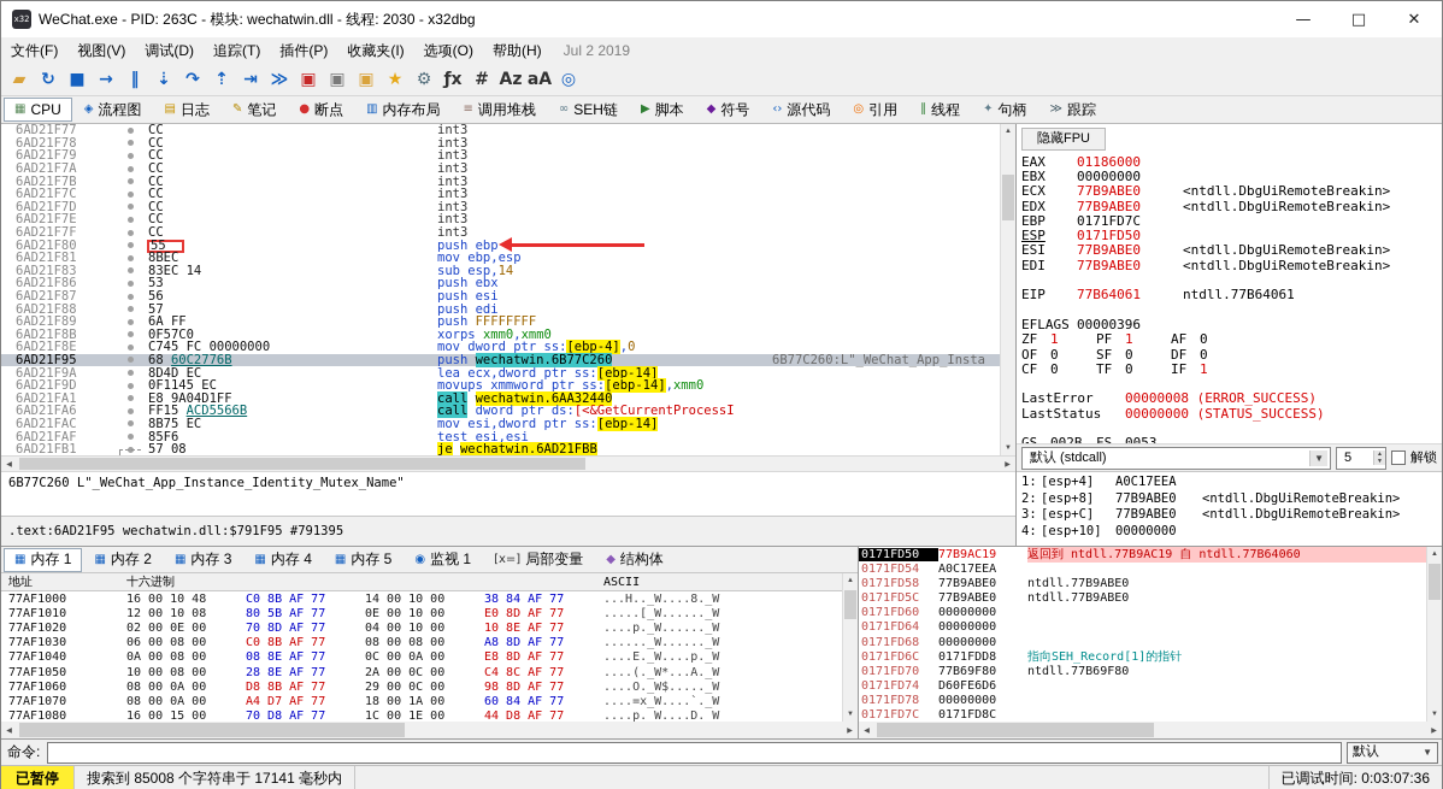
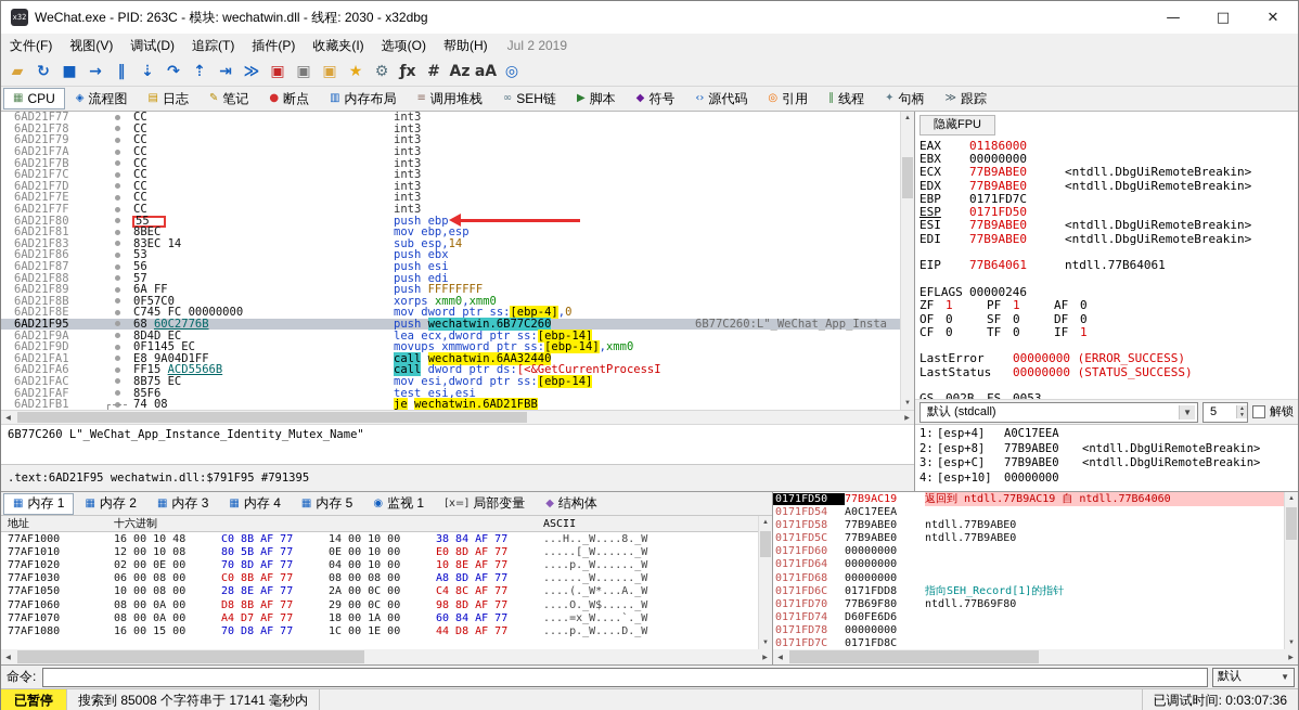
  x32
  WeChat.exe - PID: 263C - 模块: wechatwin.dll - 线程: 2030 - x32dbg
  —
  □
  ✕
  文件(F)
  视图(V)
  调试(D)
  追踪(T)
  插件(P)
  收藏夹(I)
  选项(O)
  帮助(H)
  Jul 2 2019
  ▰
  ↻
  ■
  →
  ‖
  ⇣
  ↷
  ⇡
  ⇥
  ≫
  ▣
  ▣
  ▣
  ★
  ⚙
  ƒx
  #
  Az
  aA
  ◎
  ▦
  CPU
  ◈
  流程图
  ▤
  日志
  ✎
  笔记
  ●
  断点
  ▥
  内存布局
  ≡
  调用堆栈
  ∞
  SEH链
  ▶
  脚本
  ◆
  符号
  ‹›
  源代码
  ◎
  引用
  ∥
  线程
  ✦
  句柄
  ≫
  跟踪
  6AD21F77
  CC
  int3
  6AD21F78
  CC
  int3
  6AD21F79
  CC
  int3
  6AD21F7A
  CC
  int3
  6AD21F7B
  CC
  int3
  6AD21F7C
  CC
  int3
  6AD21F7D
  CC
  int3
  6AD21F7E
  CC
  int3
  6AD21F7F
  CC
  int3
  6AD21F80
  55
  push ebp
  6AD21F81
  8BEC
  mov ebp,esp
  6AD21F83
  83EC 14
  sub esp,14
  6AD21F86
  53
  push ebx
  6AD21F87
  56
  push esi
  6AD21F88
  57
  push edi
  6AD21F89
  6A FF
  push FFFFFFFF
  6AD21F8B
  0F57C0
  xorps xmm0,xmm0
  6AD21F8E
  C745 FC 00000000
  mov dword ptr ss:[ebp-4],0
  6AD21F95
  68 60C2776B
  push wechatwin.6B77C260
  6B77C260:L"_WeChat_App_Insta
  6AD21F9A
  8D4D EC
  lea ecx,dword ptr ss:[ebp-14]
  6AD21F9D
  0F1145 EC
  movups xmmword ptr ss:[ebp-14],xmm0
  6AD21FA1
  E8 9A04D1FF
  call wechatwin.6AA32440
  6AD21FA6
  FF15 ACD5566B
  call dword ptr ds:[<&GetCurrentProcessI
  6AD21FAC
  8B75 EC
  mov esi,dword ptr ss:[ebp-14]
  6AD21FAF
  85F6
  test esi,esi
  6AD21FB1
- 57 08
+ 74 08
  je wechatwin.6AD21FBB
  6B77C260 L"_WeChat_App_Instance_Identity_Mutex_Name"
  .text:6AD21F95 wechatwin.dll:$791F95 #791395
  隐藏FPU
  EAX
  01186000
  EBX
  00000000
  ECX
  77B9ABE0
  <ntdll.DbgUiRemoteBreakin>
  EDX
  77B9ABE0
  <ntdll.DbgUiRemoteBreakin>
  EBP
  0171FD7C
  ESP
  0171FD50
  ESI
  77B9ABE0
  <ntdll.DbgUiRemoteBreakin>
  EDI
  77B9ABE0
  <ntdll.DbgUiRemoteBreakin>
  EIP
  77B64061
  ntdll.77B64061
  EFLAGS
- 00000396
+ 00000246
  ZF
  1
  PF
  1
  AF
  0
  OF
  0
  SF
  0
  DF
  0
  CF
  0
  TF
  0
  IF
  1
  LastError
- 00000008 (ERROR_SUCCESS)
+ 00000000 (ERROR_SUCCESS)
  LastStatus
  00000000 (STATUS_SUCCESS)
  GS
  002B
  FS
  0053
  默认 (stdcall)
  ▼
  5
  解锁
  1:
  [esp+4]
  A0C17EEA
  2:
  [esp+8]
  77B9ABE0
  <ntdll.DbgUiRemoteBreakin>
  3:
  [esp+C]
  77B9ABE0
  <ntdll.DbgUiRemoteBreakin>
  4:
  [esp+10]
  00000000
  ▦
  内存 1
  ▦
  内存 2
  ▦
  内存 3
  ▦
  内存 4
  ▦
  内存 5
  ◉
  监视 1
  [x=]
  局部变量
  ◆
  结构体
  地址
  十六进制
  ASCII
  77AF1000
  16 00 10 48
  C0 8B AF 77
  14 00 10 00
  38 84 AF 77
  ...H.._W....8._W
  77AF1010
  12 00 10 08
  80 5B AF 77
  0E 00 10 00
  E0 8D AF 77
  .....[_W......_W
  77AF1020
  02 00 0E 00
  70 8D AF 77
  04 00 10 00
  10 8E AF 77
  ....p._W......_W
  77AF1030
  06 00 08 00
  C0 8B AF 77
  08 00 08 00
  A8 8D AF 77
  ......_W......_W
- 77AF1040
- 0A 00 08 00
- 08 8E AF 77
- 0C 00 0A 00
- E8 8D AF 77
- ....E._W....p._W
  77AF1050
  10 00 08 00
  28 8E AF 77
  2A 00 0C 00
  C4 8C AF 77
  ....(._W*...A._W
  77AF1060
  08 00 0A 00
  D8 8B AF 77
  29 00 0C 00
  98 8D AF 77
  ....O._W$....._W
  77AF1070
  08 00 0A 00
  A4 D7 AF 77
  18 00 1A 00
  60 84 AF 77
  ....=x_W....`._W
  77AF1080
  16 00 15 00
  70 D8 AF 77
  1C 00 1E 00
  44 D8 AF 77
  ....p._W....D._W
  0171FD50
  77B9AC19
  返回到 ntdll.77B9AC19 自 ntdll.77B64060
  0171FD54
  A0C17EEA
  0171FD58
  77B9ABE0
  ntdll.77B9ABE0
  0171FD5C
  77B9ABE0
  ntdll.77B9ABE0
  0171FD60
  00000000
  0171FD64
  00000000
  0171FD68
  00000000
  0171FD6C
  0171FDD8
  指向SEH_Record[1]的指针
  0171FD70
  77B69F80
  ntdll.77B69F80
  0171FD74
  D60FE6D6
  0171FD78
  00000000
  0171FD7C
  0171FD8C
  命令:
  默认
  ▼
  已暂停
  搜索到 85008 个字符串于 17141 毫秒内
  已调试时间: 0:03:07:36
